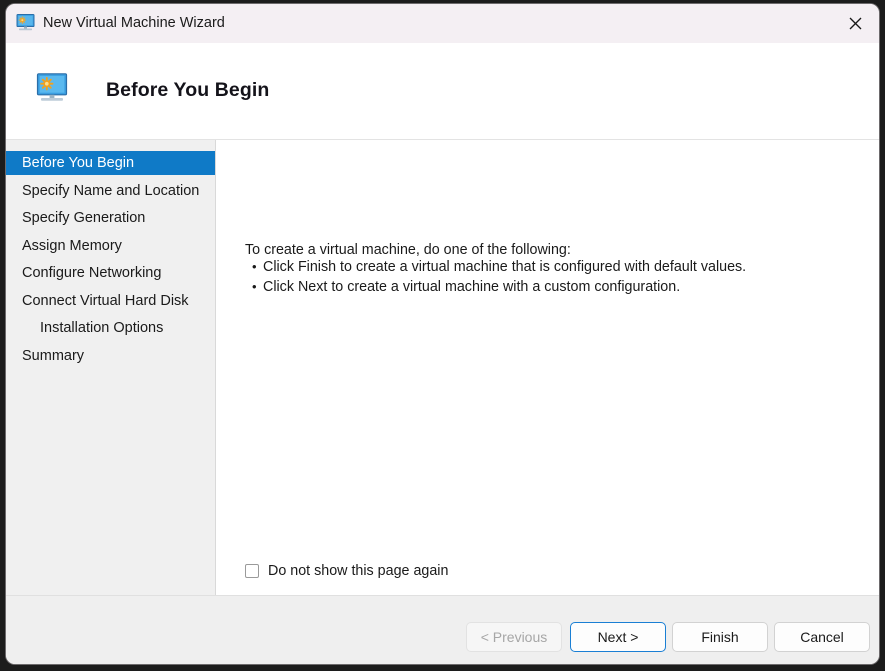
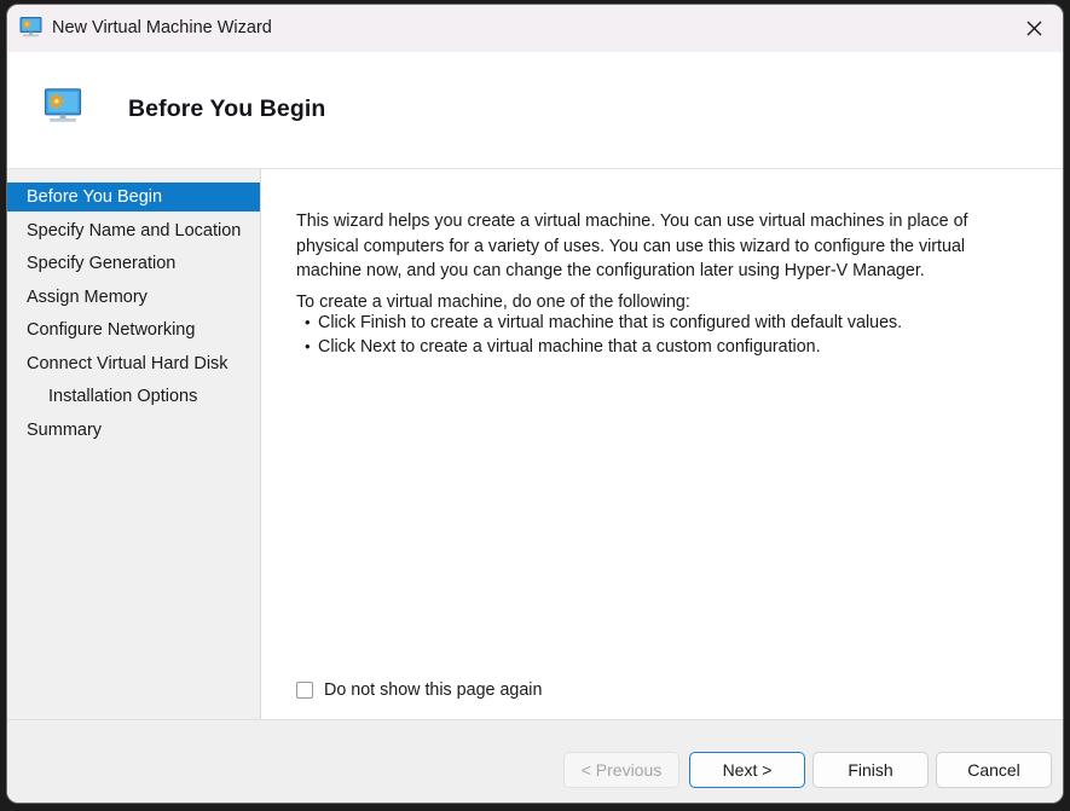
  New Virtual Machine Wizard
  Before You Begin
  Before You Begin
  Specify Name and Location
  Specify Generation
  Assign Memory
  Configure Networking
  Connect Virtual Hard Disk
  Installation Options
  Summary
+ This wizard helps you create a virtual machine. You can use virtual machines in place of physical computers for a variety of uses. You can use this wizard to configure the virtual machine now, and you can change the configuration later using Hyper-V Manager.
  To create a virtual machine, do one of the following:
  Click Finish to create a virtual machine that is configured with default values.
- Click Next to create a virtual machine with a custom configuration.
+ Click Next to create a virtual machine that a custom configuration.
  Do not show this page again
  < Previous
  Next >
  Finish
  Cancel
